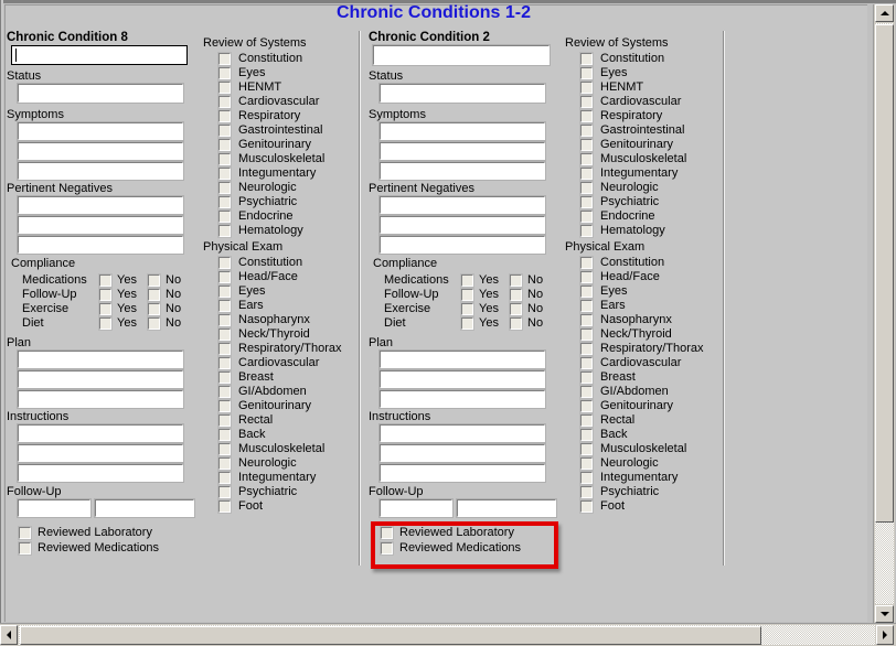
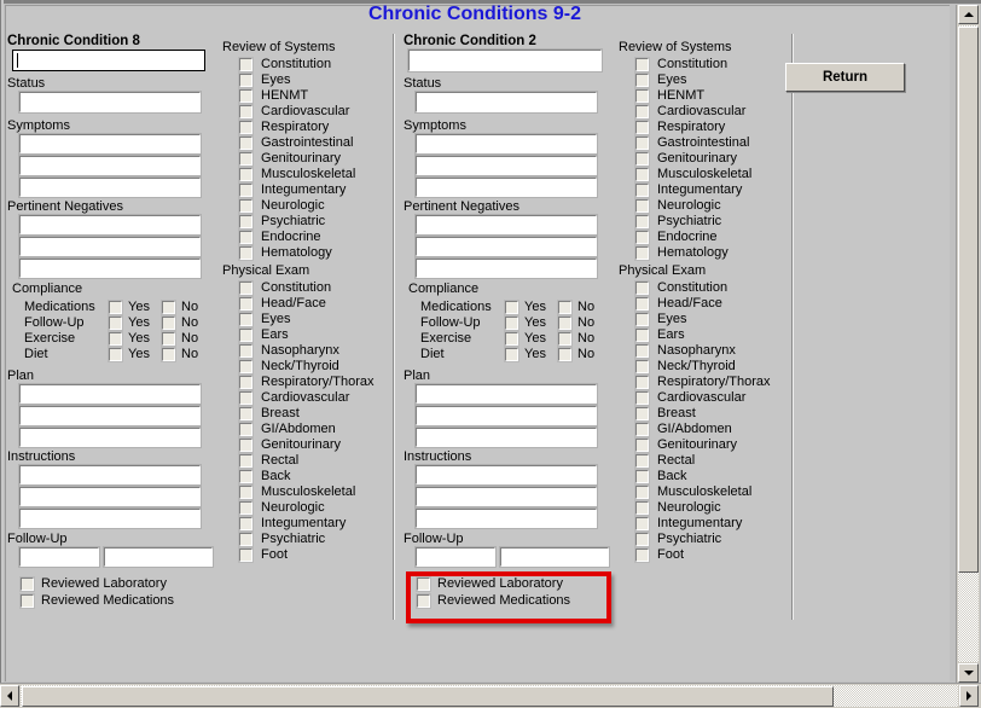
- Chronic Conditions 1-2
+ Chronic Conditions 9-2
  Chronic Condition 8
  Status
  Symptoms
  Pertinent Negatives
  Compliance
  Medications
  Yes
  No
  Follow-Up
  Yes
  No
  Exercise
  Yes
  No
  Diet
  Yes
  No
  Plan
  Instructions
  Follow-Up
  Reviewed Laboratory
  Reviewed Medications
  Review of Systems
  Constitution
  Eyes
  HENMT
  Cardiovascular
  Respiratory
  Gastrointestinal
  Genitourinary
  Musculoskeletal
  Integumentary
  Neurologic
  Psychiatric
  Endocrine
  Hematology
  Physical Exam
  Constitution
  Head/Face
  Eyes
  Ears
  Nasopharynx
  Neck/Thyroid
  Respiratory/Thorax
  Cardiovascular
  Breast
  GI/Abdomen
  Genitourinary
  Rectal
  Back
  Musculoskeletal
  Neurologic
  Integumentary
  Psychiatric
  Foot
  Chronic Condition 2
  Status
  Symptoms
  Pertinent Negatives
  Compliance
  Medications
  Yes
  No
  Follow-Up
  Yes
  No
  Exercise
  Yes
  No
  Diet
  Yes
  No
  Plan
  Instructions
  Follow-Up
  Reviewed Laboratory
  Reviewed Medications
  Review of Systems
  Constitution
  Eyes
  HENMT
  Cardiovascular
  Respiratory
  Gastrointestinal
  Genitourinary
  Musculoskeletal
  Integumentary
  Neurologic
  Psychiatric
  Endocrine
  Hematology
  Physical Exam
  Constitution
  Head/Face
  Eyes
  Ears
  Nasopharynx
  Neck/Thyroid
  Respiratory/Thorax
  Cardiovascular
  Breast
  GI/Abdomen
  Genitourinary
  Rectal
  Back
  Musculoskeletal
  Neurologic
  Integumentary
  Psychiatric
  Foot
+ Return
